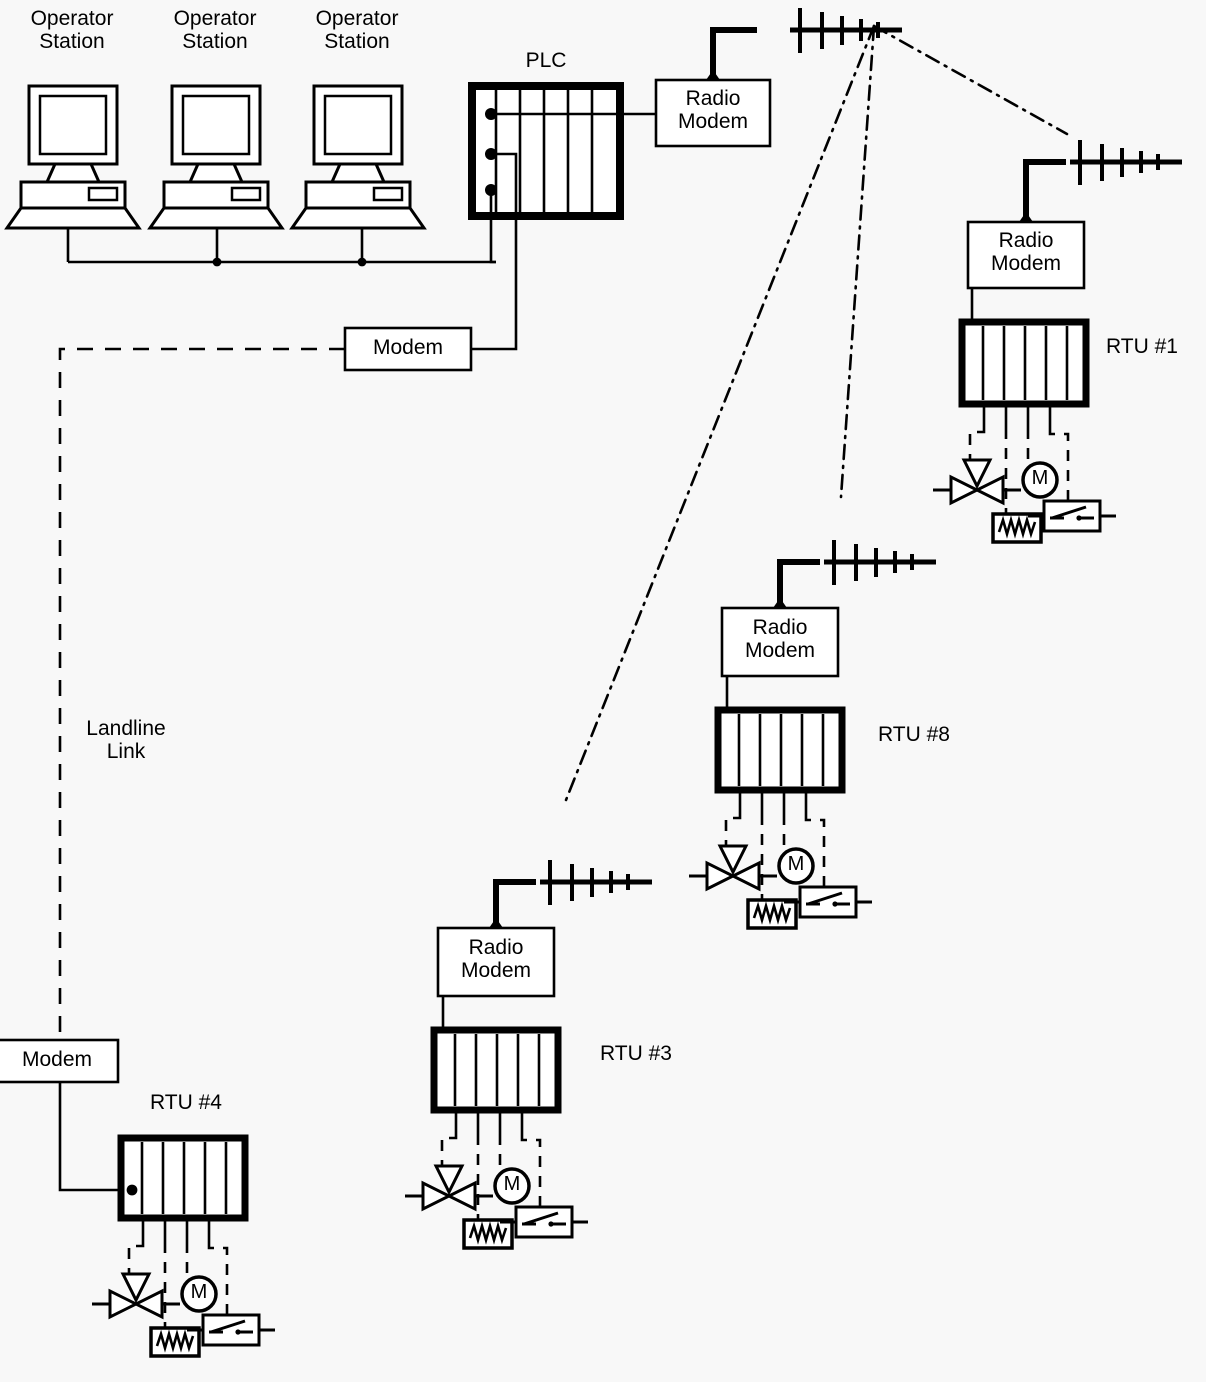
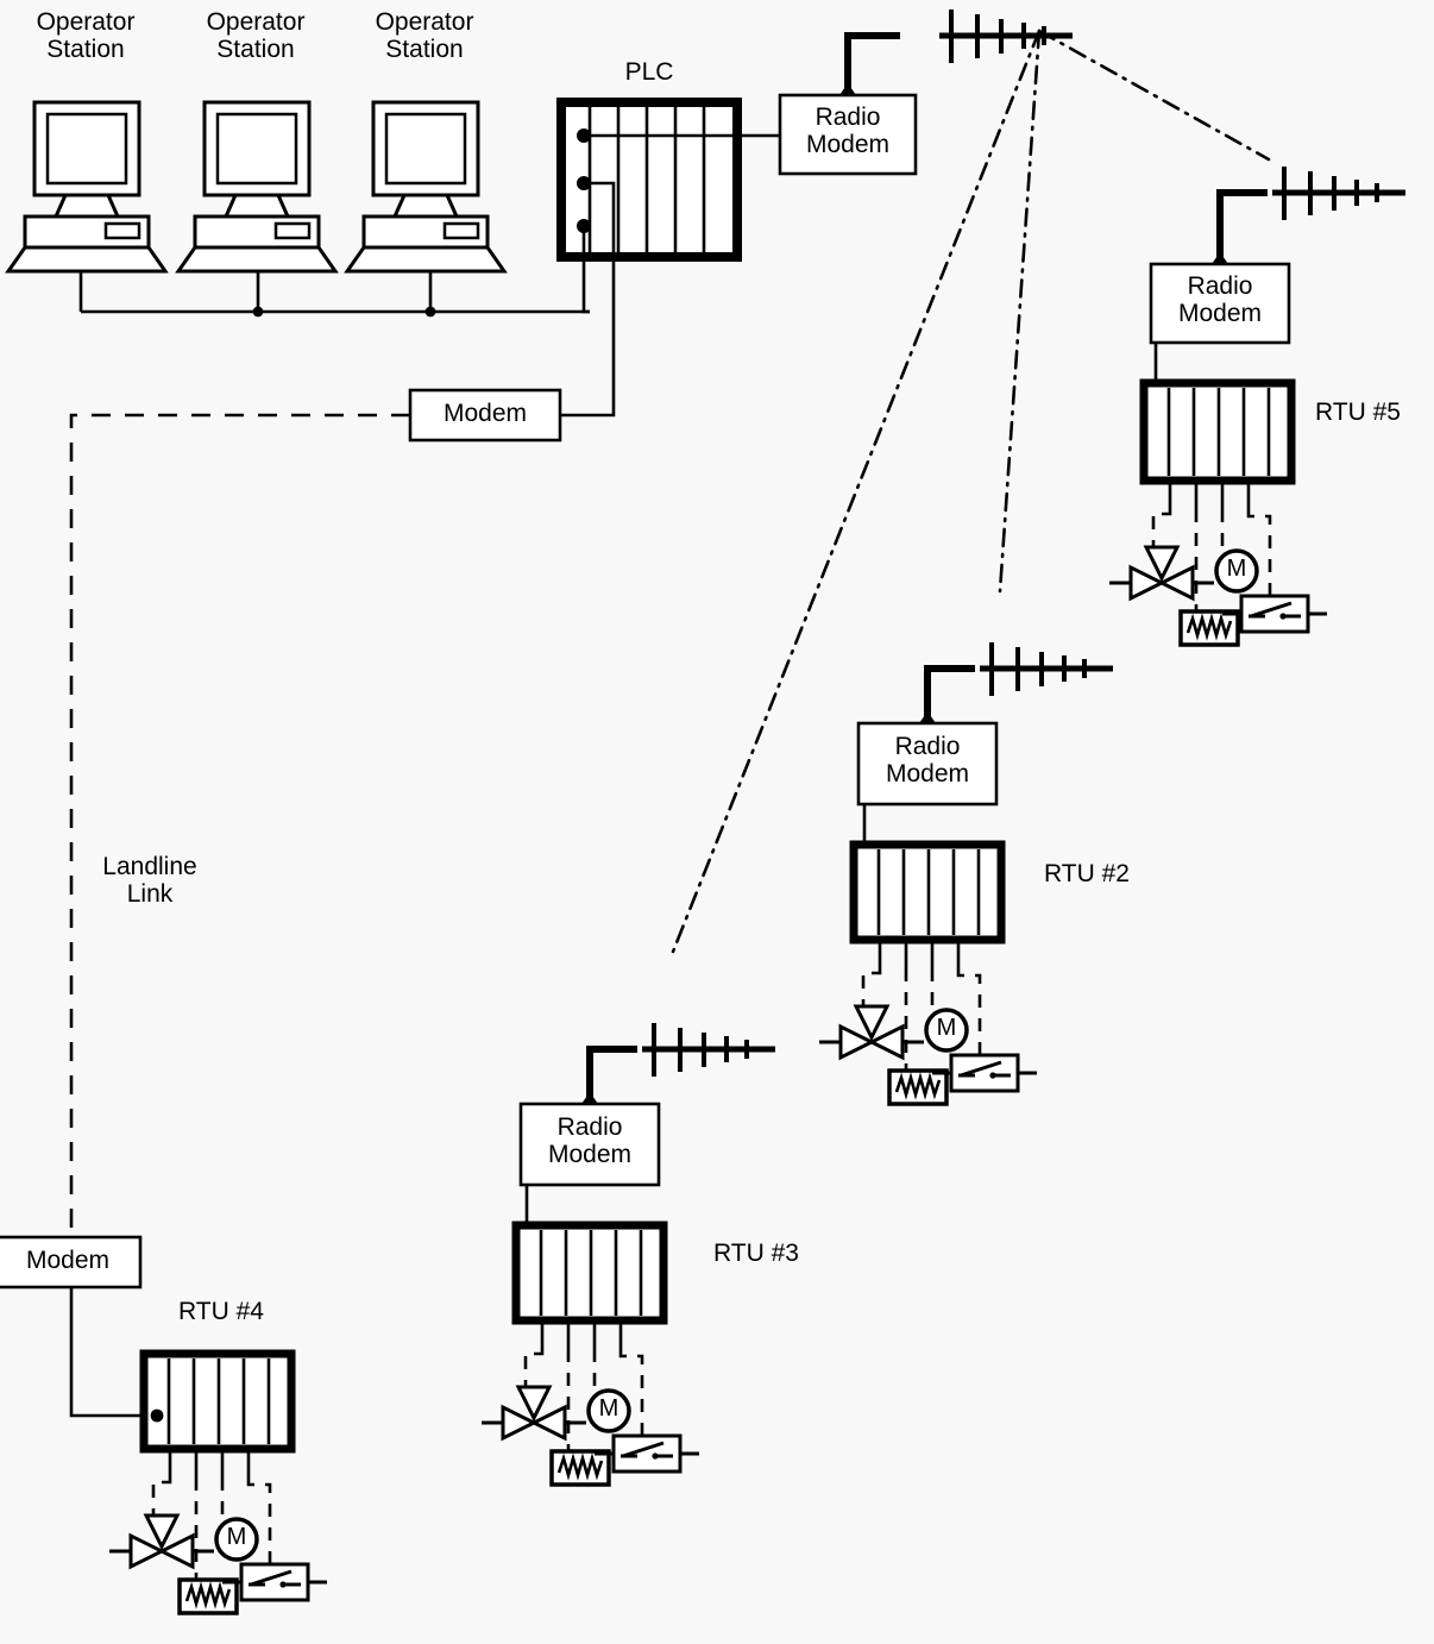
  Operator
  Station
  Operator
  Station
  Operator
  Station
  PLC
  Radio
  Modem
  Modem
  Landline
  Link
  Modem
  Radio
  Modem
- RTU #1
+ RTU #5
  Radio
  Modem
- RTU #8
+ RTU #2
  Radio
  Modem
  RTU #3
  RTU #4
  M
  M
  M
  M
